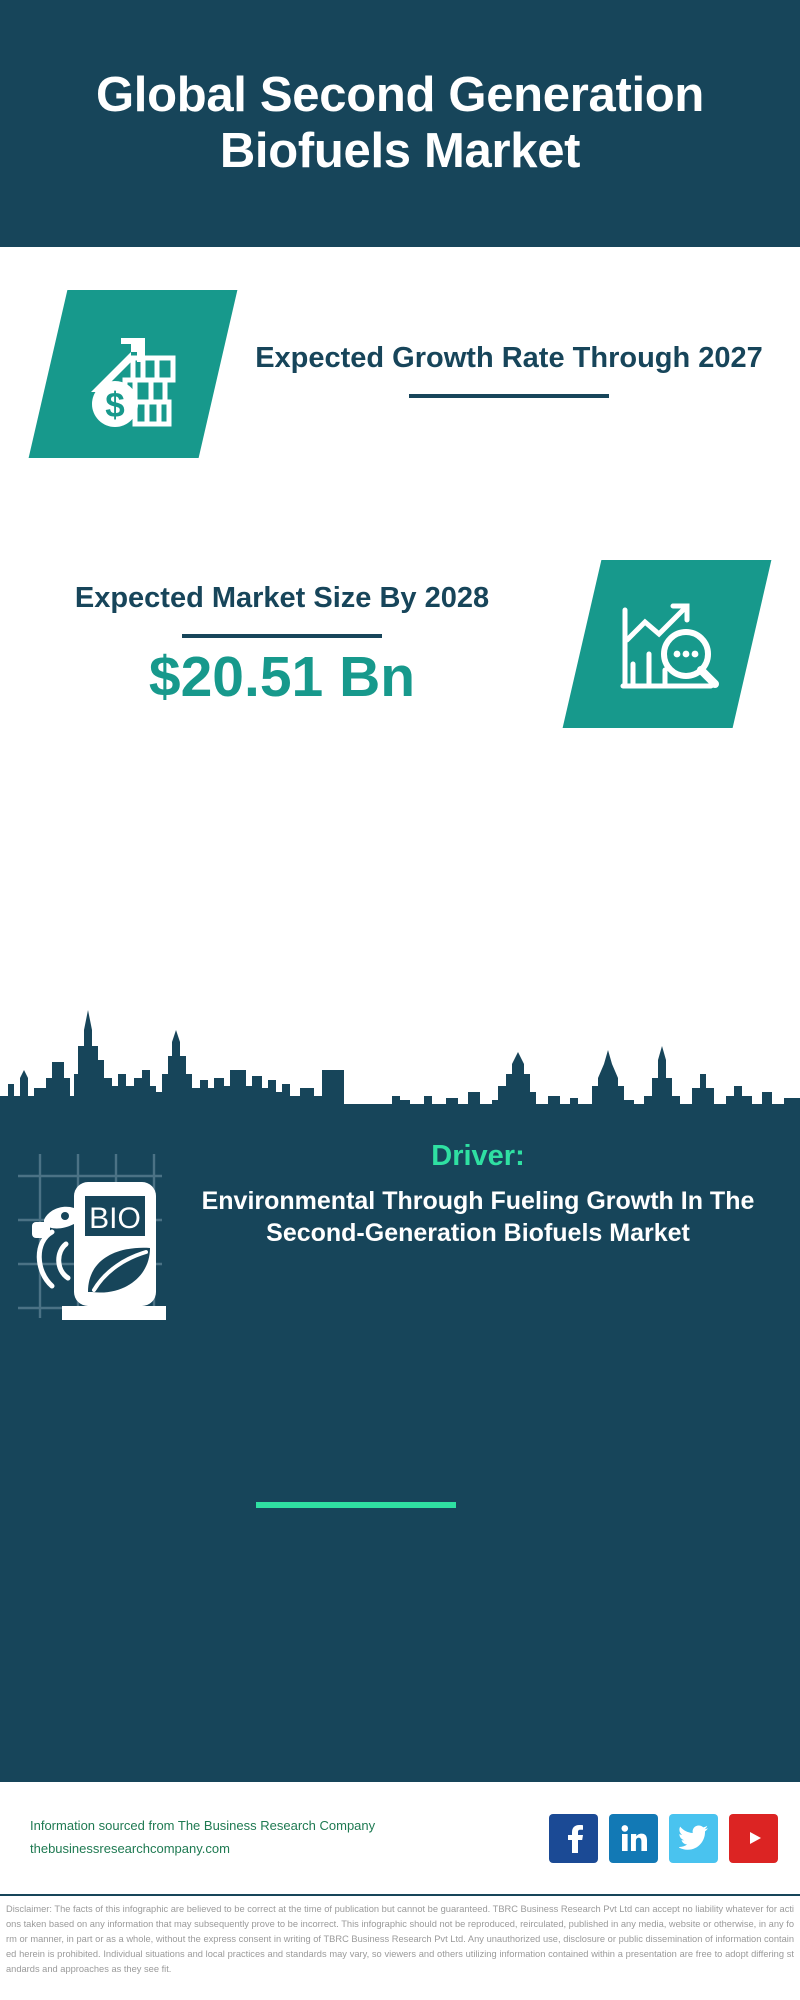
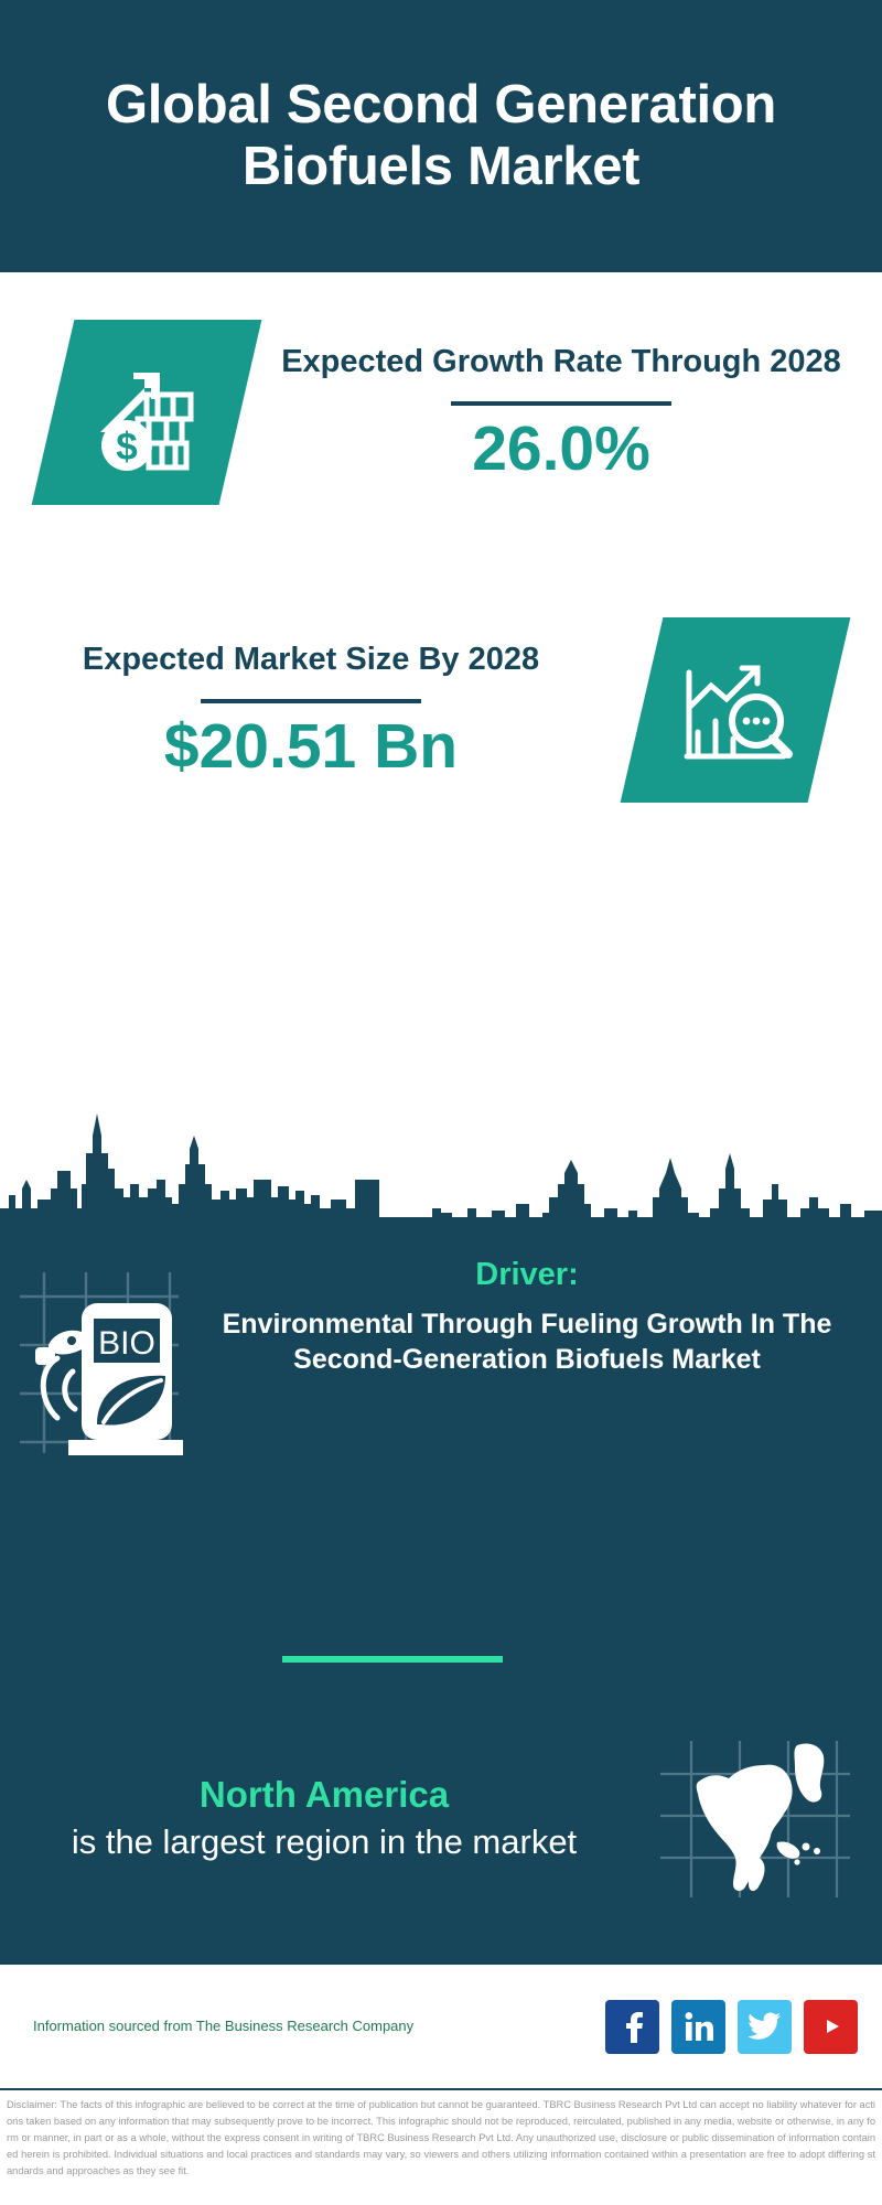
  Global Second Generation Biofuels Market
- Expected Growth Rate Through 2027
+ Expected Growth Rate Through 2028
+ 26.0%
  Expected Market Size By 2028
  $20.51 Bn
  BIO
  Driver:
  Environmental Through Fueling Growth In The Second-Generation Biofuels Market
+ North America
+ is the largest region in the market
  Information sourced from The Business Research Company
- thebusinessresearchcompany.com
  Disclaimer: The facts of this infographic are believed to be correct at the time of publication but cannot be guaranteed. TBRC Business Research Pvt Ltd can accept no liability whatever for actions taken based on any information that may subsequently prove to be incorrect. This infographic should not be reproduced, reirculated, published in any media, website or otherwise, in any form or manner, in part or as a whole, without the express consent in writing of TBRC Business Research Pvt Ltd. Any unauthorized use, disclosure or public dissemination of information contained herein is prohibited. Individual situations and local practices and standards may vary, so viewers and others utilizing information contained within a presentation are free to adopt differing standards and approaches as they see fit.
